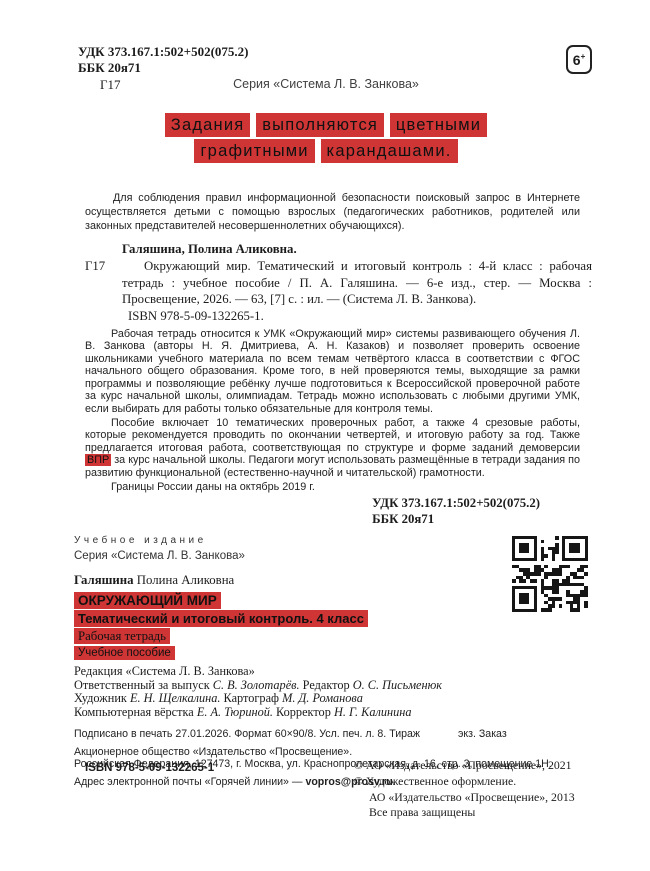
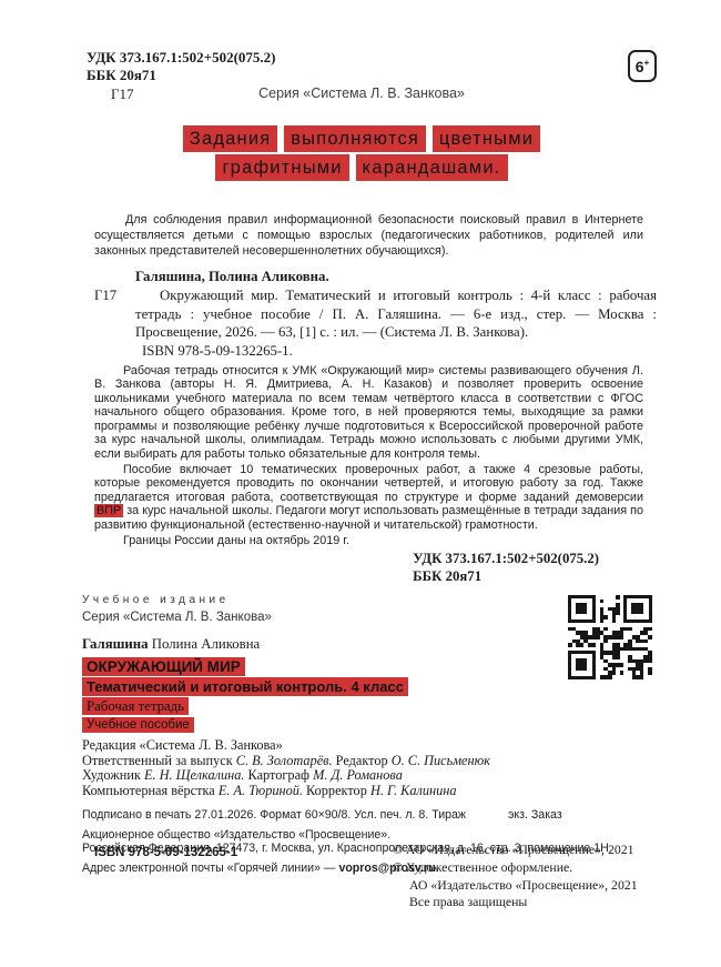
  УДК 373.167.1:502+502(075.2)
  ББК 20я71
  Г17
  Серия «Система Л. В. Занкова»
  6
  +
  Задания выполняются цветными
  графитными карандашами.
- Для соблюдения правил информационной безопасности поисковый запрос в Интернете осуществляется детьми с помощью взрослых (педагогических работников, родителей или законных представителей несовершеннолетних обучающихся).
+ Для соблюдения правил информационной безопасности поисковый правил в Интернете осуществляется детьми с помощью взрослых (педагогических работников, родителей или законных представителей несовершеннолетних обучающихся).
  Галяшина, Полина Аликовна.
  Г17
- Окружающий мир. Тематический и итоговый контроль : 4-й класс : рабочая тетрадь : учебное пособие / П. А. Галяшина. — 6-е изд., стер. — Москва : Просвещение, 2026. — 63, [7] с. : ил. — (Система Л. В. Занкова).
+ Окружающий мир. Тематический и итоговый контроль : 4-й класс : рабочая тетрадь : учебное пособие / П. А. Галяшина. — 6-е изд., стер. — Москва : Просвещение, 2026. — 63, [1] с. : ил. — (Система Л. В. Занкова).
  ISBN 978-5-09-132265-1.
  Рабочая тетрадь относится к УМК «Окружающий мир» системы развивающего обучения Л. В. Занкова (авторы Н. Я. Дмитриева, А. Н. Казаков) и позволяет проверить освоение школьниками учебного материала по всем темам четвёртого класса в соответствии с ФГОС начального общего образования. Кроме того, в ней проверяются темы, выходящие за рамки программы и позволяющие ребёнку лучше подготовиться к Всероссийской проверочной работе за курс начальной школы, олимпиадам. Тетрадь можно использовать с любыми другими УМК, если выбирать для работы только обязательные для контроля темы.
  Пособие включает 10 тематических проверочных работ, а также 4 срезовые работы, которые рекомендуется проводить по окончании четвертей, и итоговую работу за год. Также предлагается итоговая работа, соответствующая по структуре и форме заданий демоверсии ВПР за курс начальной школы. Педагоги могут использовать размещённые в тетради задания по развитию функциональной (естественно-научной и читательской) грамотности.
  Границы России даны на октябрь 2019 г.
  УДК 373.167.1:502+502(075.2)
  ББК 20я71
  Учебное издание
  Серия «Система Л. В. Занкова»
  Галяшина Полина Аликовна
  ОКРУЖАЮЩИЙ МИР
  Тематический и итоговый контроль. 4 класс
  Рабочая тетрадь
  Учебное пособие
  Редакция «Система Л. В. Занкова»
  Ответственный за выпуск С. В. Золотарёв. Редактор О. С. Письменюк
  Художник Е. Н. Щелкалина. Картограф М. Д. Романова
  Компьютерная вёрстка Е. А. Тюриной. Корректор Н. Г. Калинина
  Подписано в печать 27.01.2026. Формат 60×90/8. Усл. печ. л. 8. Тираж экз. Заказ
  Акционерное общество «Издательство «Просвещение».
  Российская Федерация, 127473, г. Москва, ул. Краснопролетарская, д. 16, стр. 3, помещение 1Н.
  Адрес электронной почты «Горячей линии» — vopros@prosv.ru.
  ISBN 978-5-09-132265-1
  © АО «Издательство «Просвещение», 2021
  © Художественное оформление.
- АО «Издательство «Просвещение», 2013
+ АО «Издательство «Просвещение», 2021
  Все права защищены
